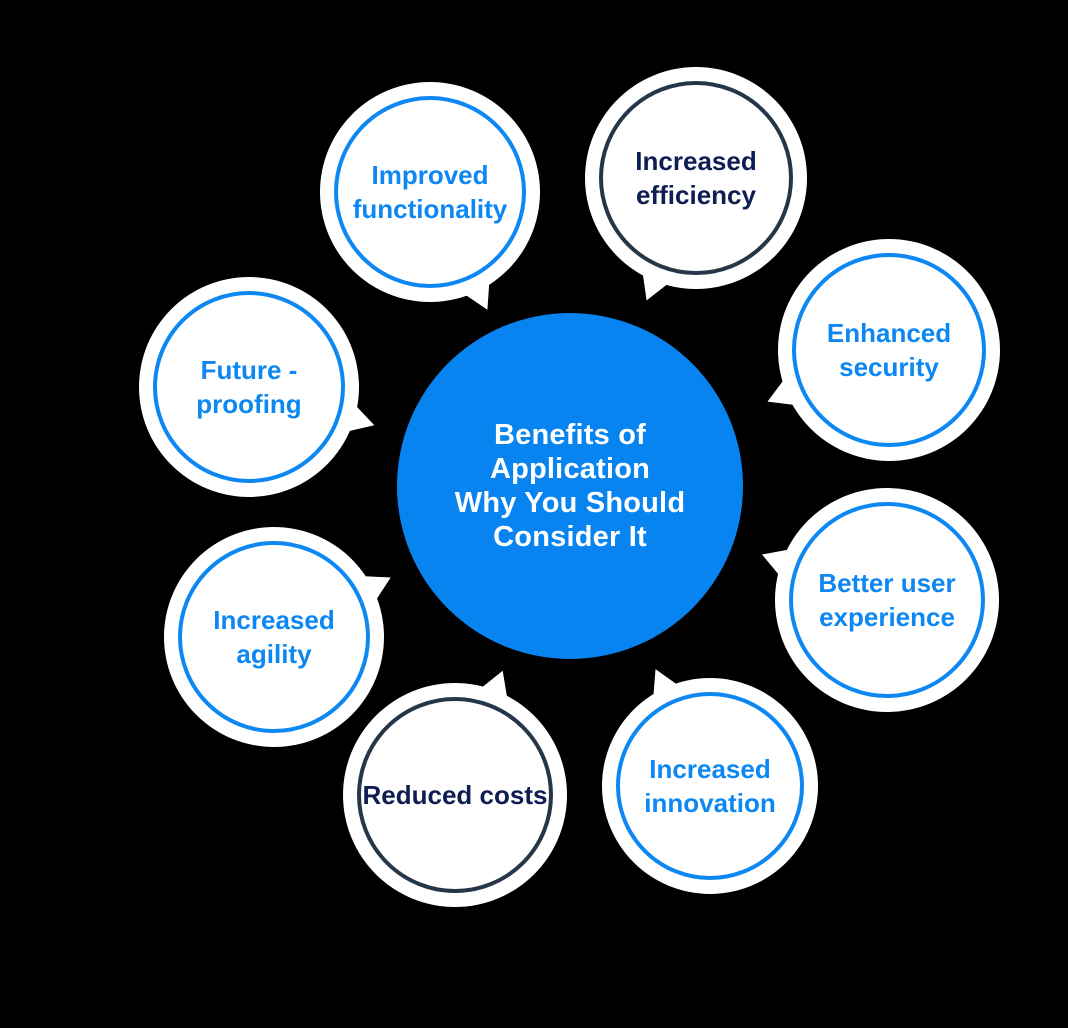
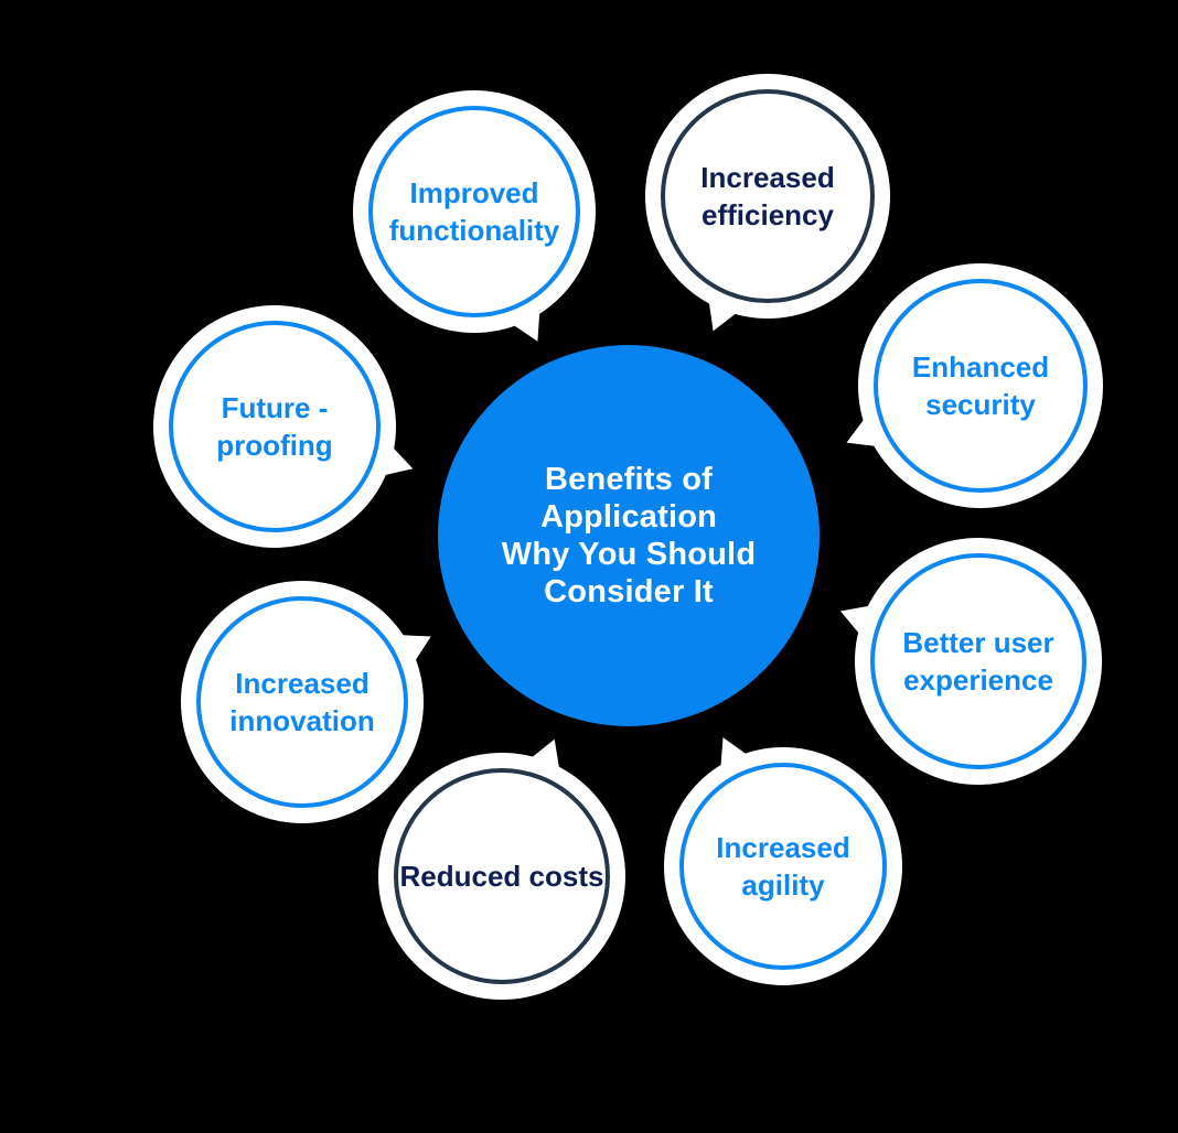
  Benefits of
  Application
  Why You Should
  Consider It
  Improved functionality
  Increased efficiency
  Enhanced security
  Better user experience
- Increased innovation
+ Increased agility
  Reduced costs
- Increased agility
+ Increased innovation
  Future -proofing
